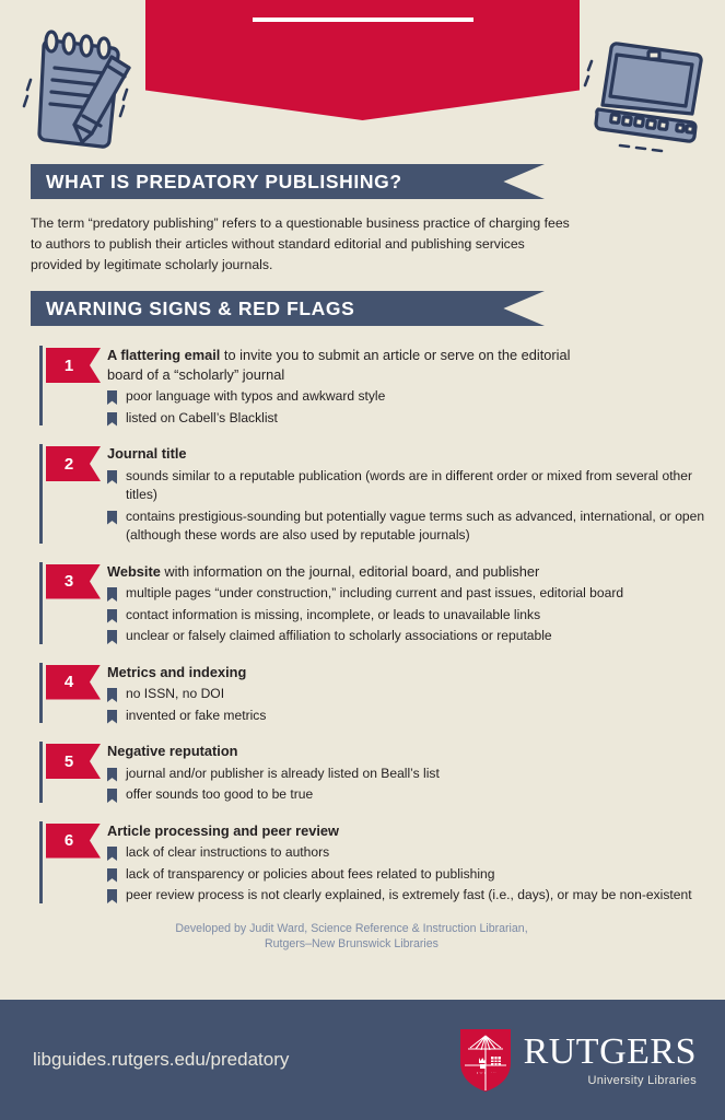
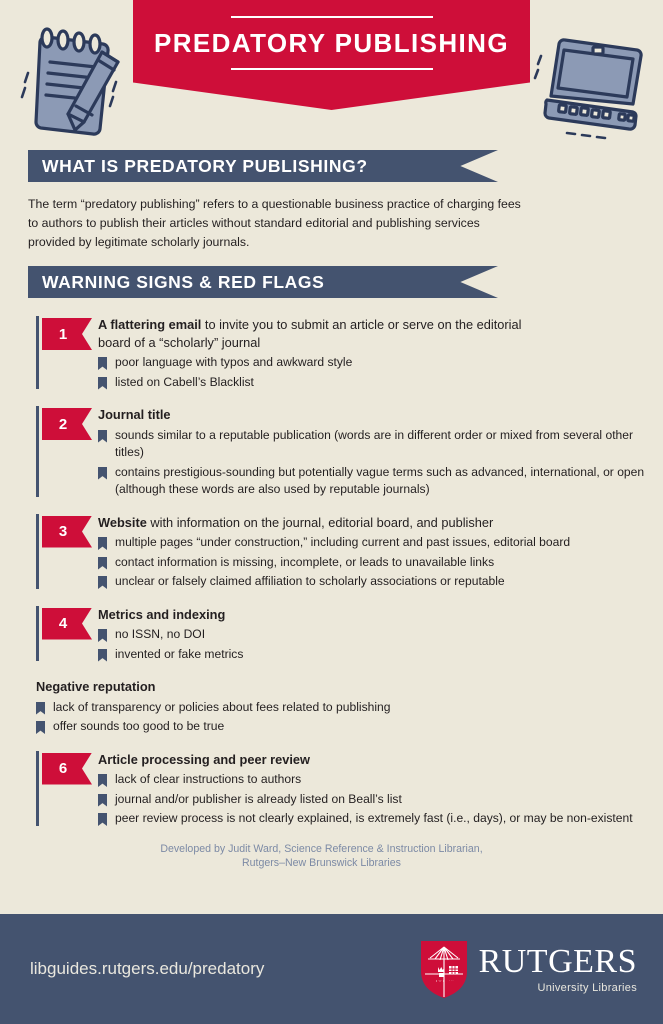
+ PREDATORY PUBLISHING
  WHAT IS PREDATORY PUBLISHING?
  The term “predatory publishing” refers to a questionable business practice of charging fees to authors to publish their articles without standard editorial and publishing services provided by legitimate scholarly journals.
  WARNING SIGNS & RED FLAGS
  1
  A flattering email to invite you to submit an article or serve on the editorial board of a “scholarly” journal
  poor language with typos and awkward style
  listed on Cabell’s Blacklist
  2
  Journal title
  sounds similar to a reputable publication (words are in different order or mixed from several other titles)
  contains prestigious-sounding but potentially vague terms such as advanced, international, or open (although these words are also used by reputable journals)
  3
  Website with information on the journal, editorial board, and publisher
  multiple pages “under construction,” including current and past issues, editorial board
  contact information is missing, incomplete, or leads to unavailable links
  unclear or falsely claimed affiliation to scholarly associations or reputable
  4
  Metrics and indexing
  no ISSN, no DOI
  invented or fake metrics
- 5
  Negative reputation
- journal and/or publisher is already listed on Beall’s list
+ lack of transparency or policies about fees related to publishing
  offer sounds too good to be true
  6
  Article processing and peer review
  lack of clear instructions to authors
- lack of transparency or policies about fees related to publishing
+ journal and/or publisher is already listed on Beall’s list
  peer review process is not clearly explained, is extremely fast (i.e., days), or may be non-existent
  Developed by Judit Ward, Science Reference & Instruction Librarian,
  Rutgers–New Brunswick Libraries
  libguides.rutgers.edu/predatory
  RUTGERS
  University Libraries
